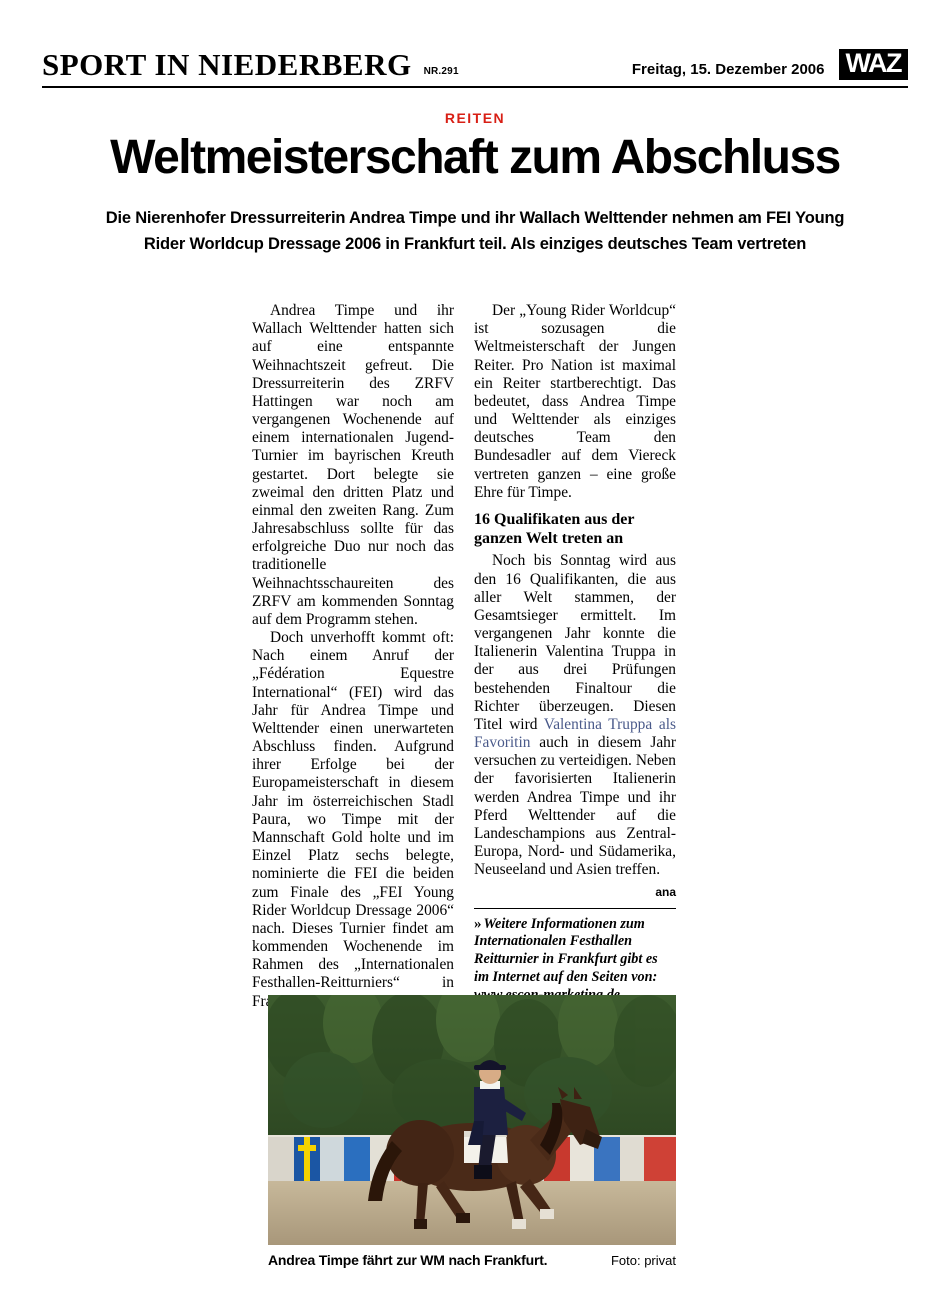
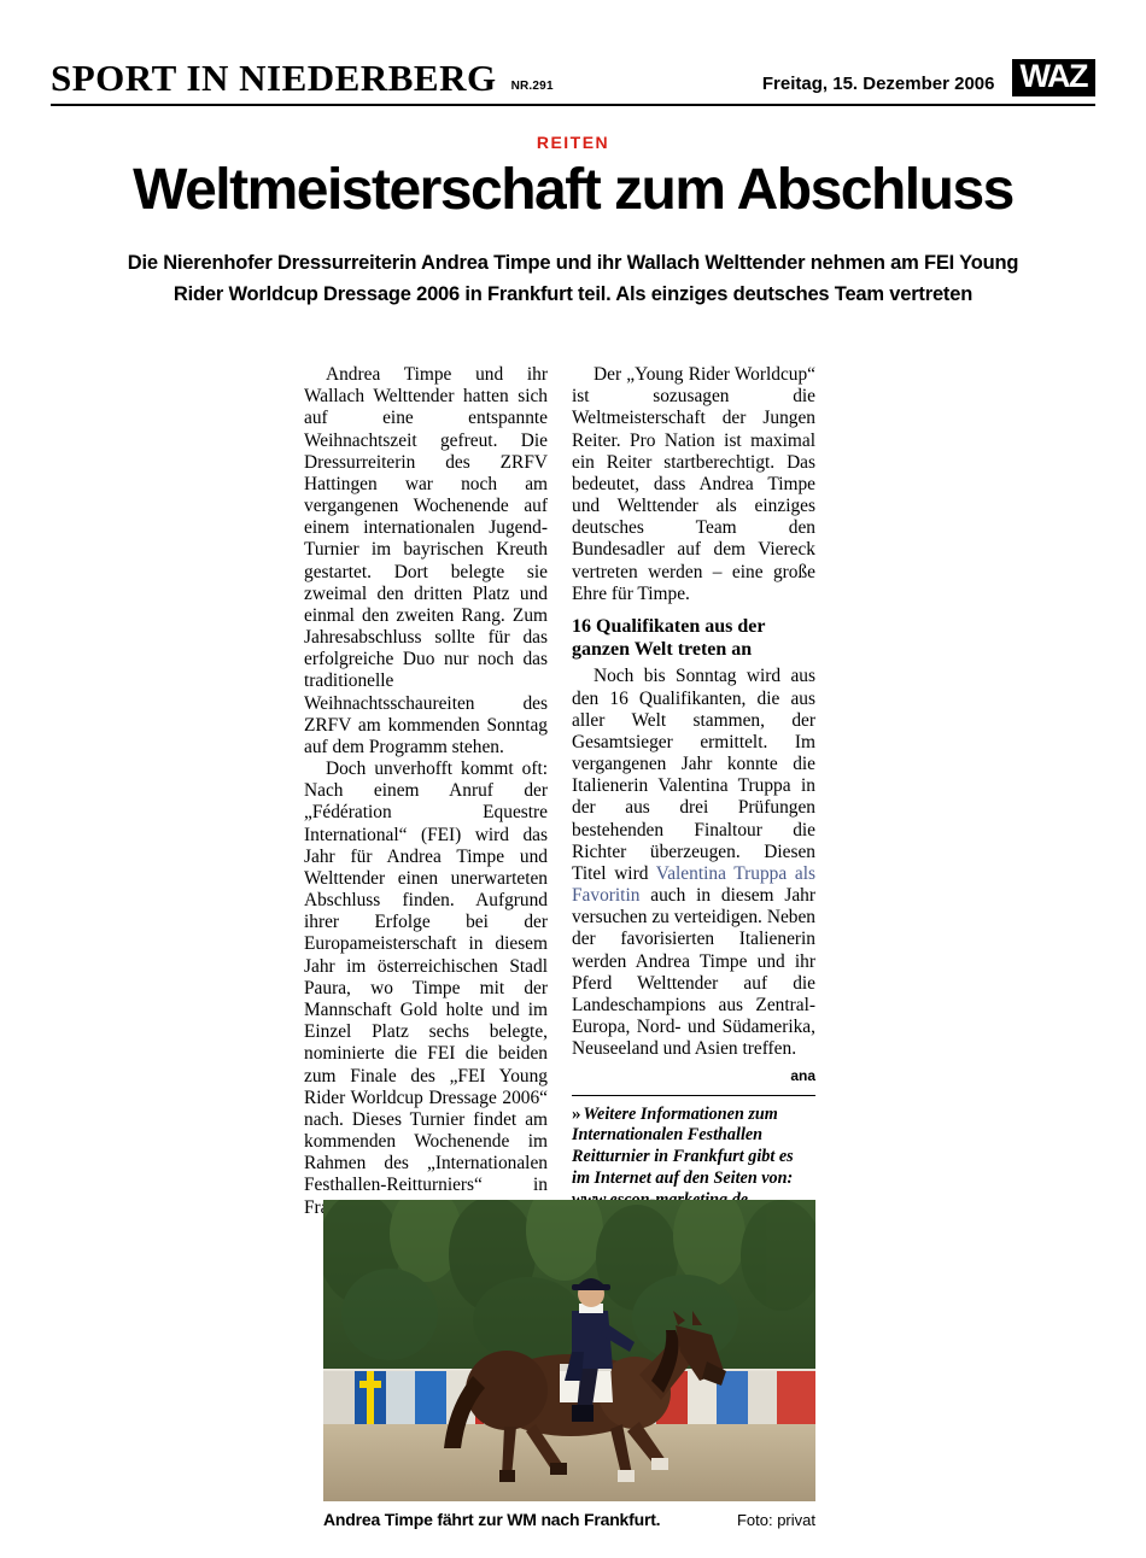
  SPORT IN NIEDERBERG
  NR.291
  Freitag, 15. Dezember 2006
  WAZ
  REITEN
  Weltmeisterschaft zum Abschluss
  Die Nierenhofer Dressurreiterin Andrea Timpe und ihr Wallach Welttender nehmen am FEI Young Rider Worldcup Dressage 2006 in Frankfurt teil. Als einziges deutsches Team vertreten
  Andrea Timpe und ihr Wallach Welttender hatten sich auf eine entspannte Weihnachtszeit gefreut. Die Dressurreiterin des ZRFV Hattingen war noch am vergangenen Wochenende auf einem internationalen Jugend-Turnier im bayrischen Kreuth gestartet. Dort belegte sie zweimal den dritten Platz und einmal den zweiten Rang. Zum Jahresabschluss sollte für das erfolgreiche Duo nur noch das traditionelle Weihnachtsschaureiten des ZRFV am kommenden Sonntag auf dem Programm stehen.
  Doch unverhofft kommt oft: Nach einem Anruf der „Fédération Equestre International“ (FEI) wird das Jahr für Andrea Timpe und Welttender einen unerwarteten Abschluss finden. Aufgrund ihrer Erfolge bei der Europameisterschaft in diesem Jahr im österreichischen Stadl Paura, wo Timpe mit der Mannschaft Gold holte und im Einzel Platz sechs belegte, nominierte die FEI die beiden zum Finale des „FEI Young Rider Worldcup Dressage 2006“ nach. Dieses Turnier findet am kommenden Wochenende im Rahmen des „Internationalen Festhallen-Reitturniers“ in Fr
- Der „Young Rider Worldcup“ ist sozusagen die Weltmeisterschaft der Jungen Reiter. Pro Nation ist maximal ein Reiter startberechtigt. Das bedeutet, dass Andrea Timpe und Welttender als einziges deutsches Team den Bundesadler auf dem Viereck vertreten ganzen – eine große Ehre für Timpe.
+ Der „Young Rider Worldcup“ ist sozusagen die Weltmeisterschaft der Jungen Reiter. Pro Nation ist maximal ein Reiter startberechtigt. Das bedeutet, dass Andrea Timpe und Welttender als einziges deutsches Team den Bundesadler auf dem Viereck vertreten werden – eine große Ehre für Timpe.
  16 Qualifikaten aus der ganzen Welt treten an
  Noch bis Sonntag wird aus den 16 Qualifikanten, die aus aller Welt stammen, der Gesamtsieger ermittelt. Im vergangenen Jahr konnte die Italienerin Valentina Truppa in der aus drei Prüfungen bestehenden Finaltour die Richter überzeugen. Diesen Titel wird Valentina Truppa als Favoritin auch in diesem Jahr versuchen zu verteidigen. Neben der favorisierten Italienerin werden Andrea Timpe und ihr Pferd Welttender auf die Landeschampions aus Zentral-Europa, Nord- und Südamerika, Neuseeland und Asien treffen.
  ana
  » Weitere Informationen zum Internationalen Festhallen Reitturnier in Frankfurt gibt es im Internet auf den Seiten von:
  Andrea Timpe fährt zur WM nach Frankfurt.
  Foto: privat
